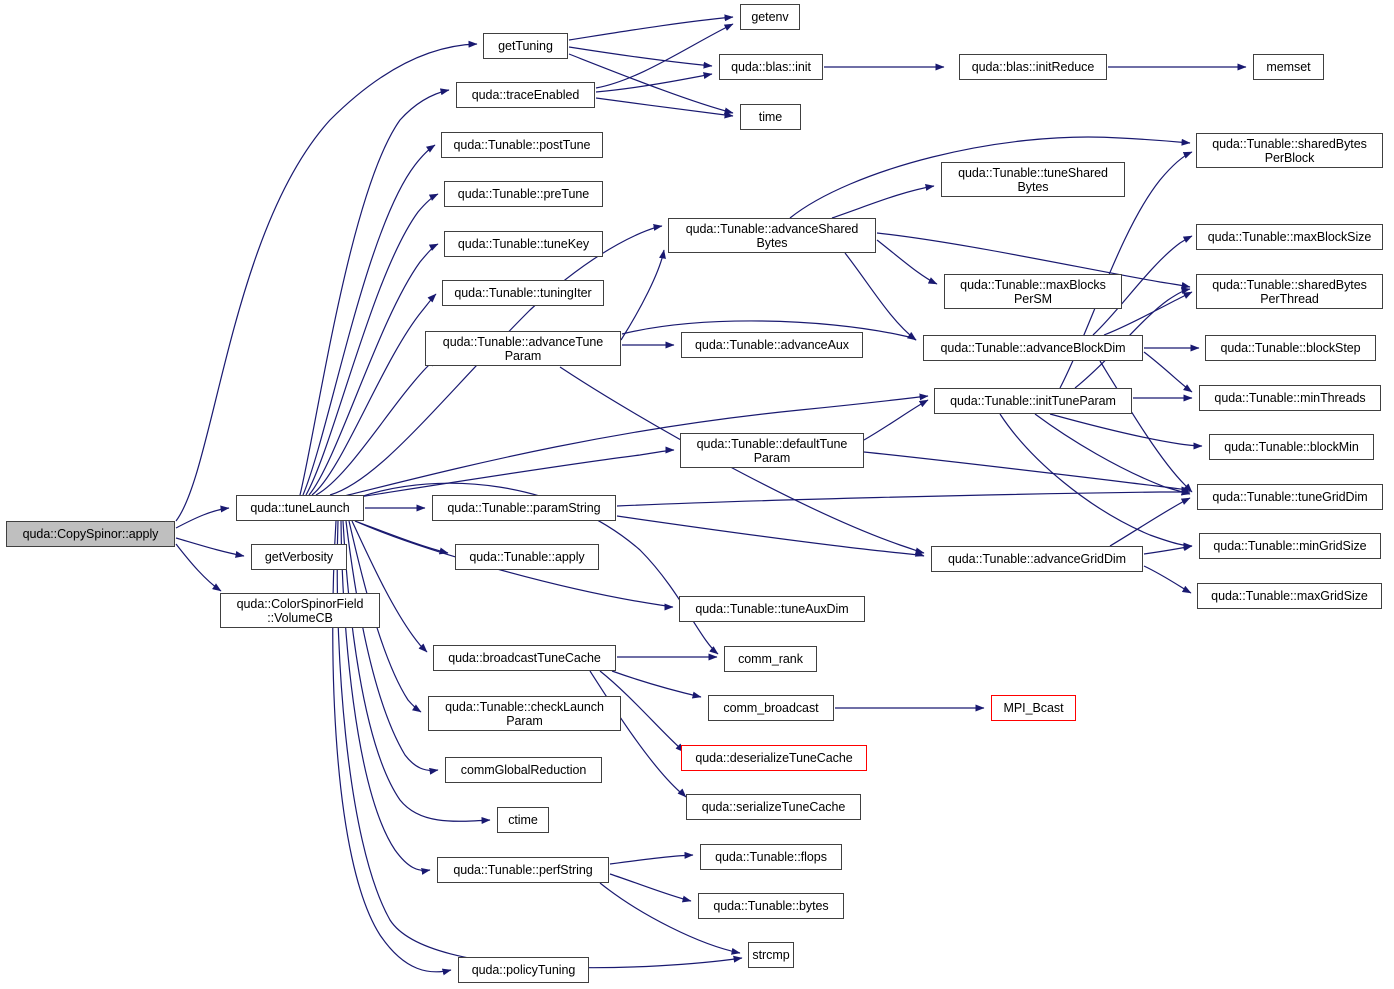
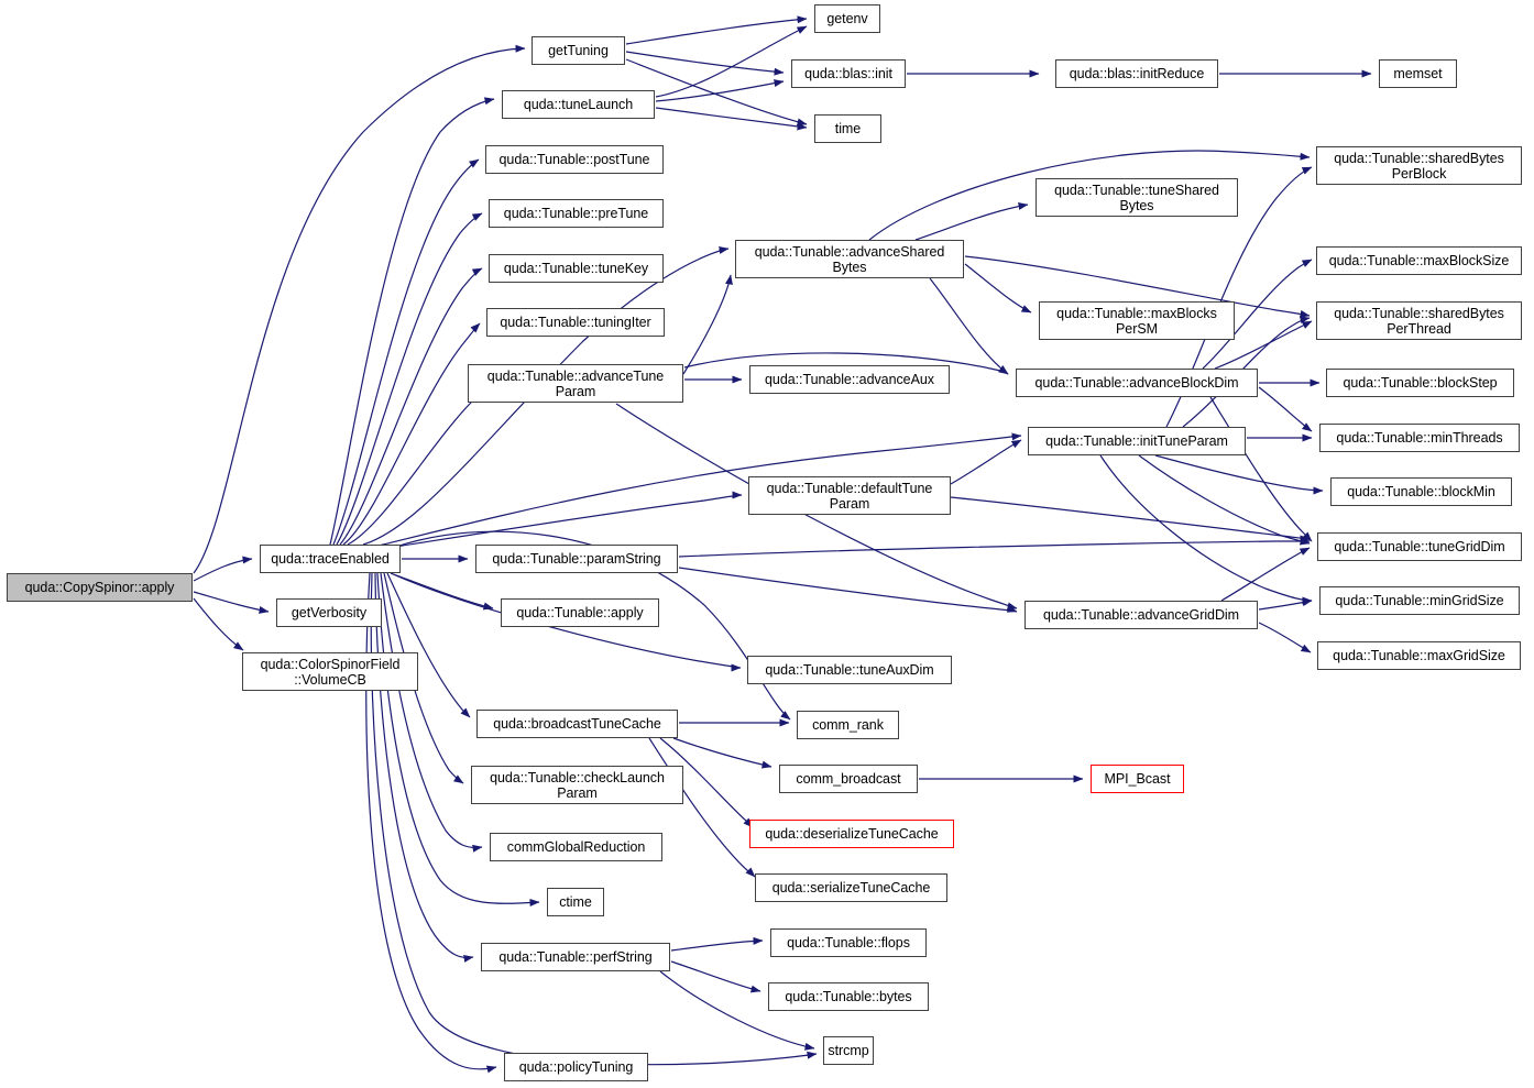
  quda::CopySpinor::apply
- quda::tuneLaunch
+ quda::traceEnabled
  getVerbosity
  quda::ColorSpinorField
  ::VolumeCB
  getTuning
- quda::traceEnabled
+ quda::tuneLaunch
  quda::Tunable::postTune
  quda::Tunable::preTune
  quda::Tunable::tuneKey
  quda::Tunable::tuningIter
  quda::Tunable::advanceTune
  Param
  quda::Tunable::paramString
  quda::Tunable::apply
  quda::broadcastTuneCache
  quda::Tunable::checkLaunch
  Param
  commGlobalReduction
  ctime
  quda::Tunable::perfString
  quda::policyTuning
  getenv
  quda::blas::init
  time
  quda::Tunable::advanceShared
  Bytes
  quda::Tunable::advanceAux
  quda::Tunable::defaultTune
  Param
  quda::Tunable::tuneAuxDim
  comm_rank
  comm_broadcast
  quda::deserializeTuneCache
  quda::serializeTuneCache
  quda::Tunable::flops
  quda::Tunable::bytes
  strcmp
  quda::Tunable::tuneShared
  Bytes
  quda::Tunable::maxBlocks
  PerSM
  quda::Tunable::advanceBlockDim
  quda::Tunable::initTuneParam
  quda::Tunable::advanceGridDim
  MPI_Bcast
  quda::Tunable::sharedBytes
  PerBlock
  quda::Tunable::maxBlockSize
  quda::Tunable::sharedBytes
  PerThread
  quda::Tunable::blockStep
  quda::Tunable::minThreads
  quda::Tunable::blockMin
  quda::Tunable::tuneGridDim
  quda::Tunable::minGridSize
  quda::Tunable::maxGridSize
  quda::blas::initReduce
  memset
